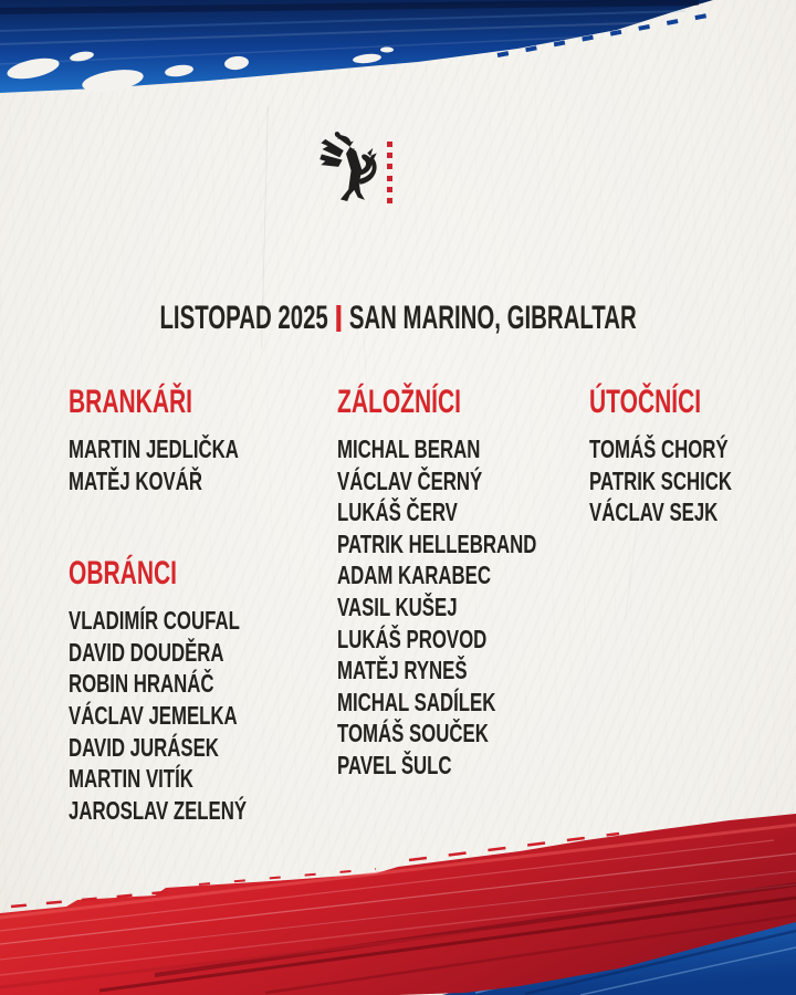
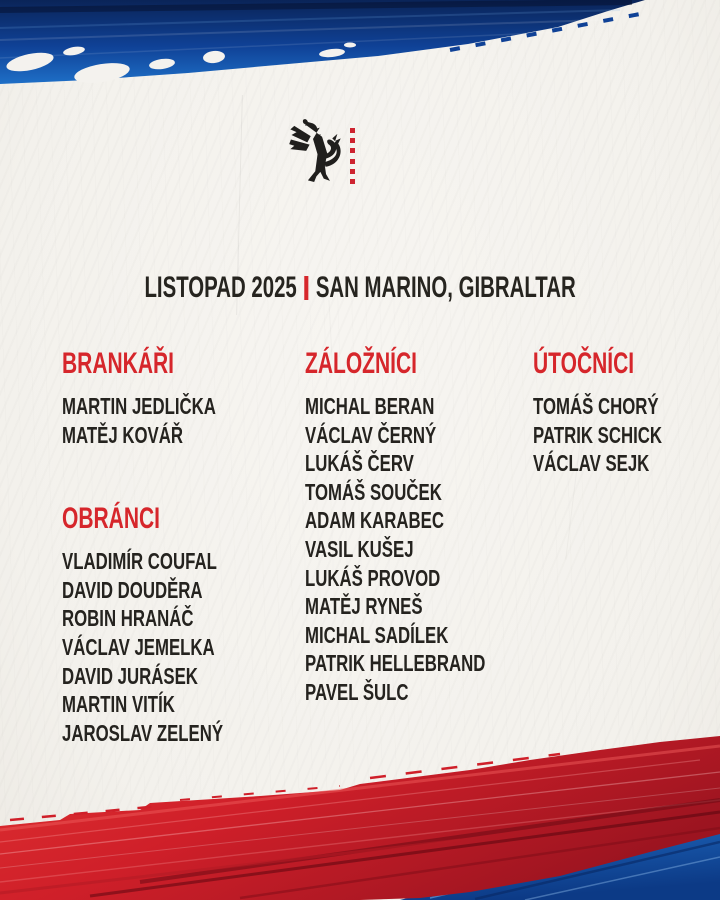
  LISTOPAD 2025 SAN MARINO, GIBRALTAR
  BRANKÁŘI
  MARTIN JEDLIČKA
  MATĚJ KOVÁŘ
  OBRÁNCI
  VLADIMÍR COUFAL
  DAVID DOUDĚRA
  ROBIN HRANÁČ
  VÁCLAV JEMELKA
  DAVID JURÁSEK
  MARTIN VITÍK
  JAROSLAV ZELENÝ
  ZÁLOŽNÍCI
  MICHAL BERAN
  VÁCLAV ČERNÝ
  LUKÁŠ ČERV
- PATRIK HELLEBRAND
+ TOMÁŠ SOUČEK
  ADAM KARABEC
  VASIL KUŠEJ
  LUKÁŠ PROVOD
  MATĚJ RYNEŠ
  MICHAL SADÍLEK
- TOMÁŠ SOUČEK
+ PATRIK HELLEBRAND
  PAVEL ŠULC
  ÚTOČNÍCI
  TOMÁŠ CHORÝ
  PATRIK SCHICK
  VÁCLAV SEJK
